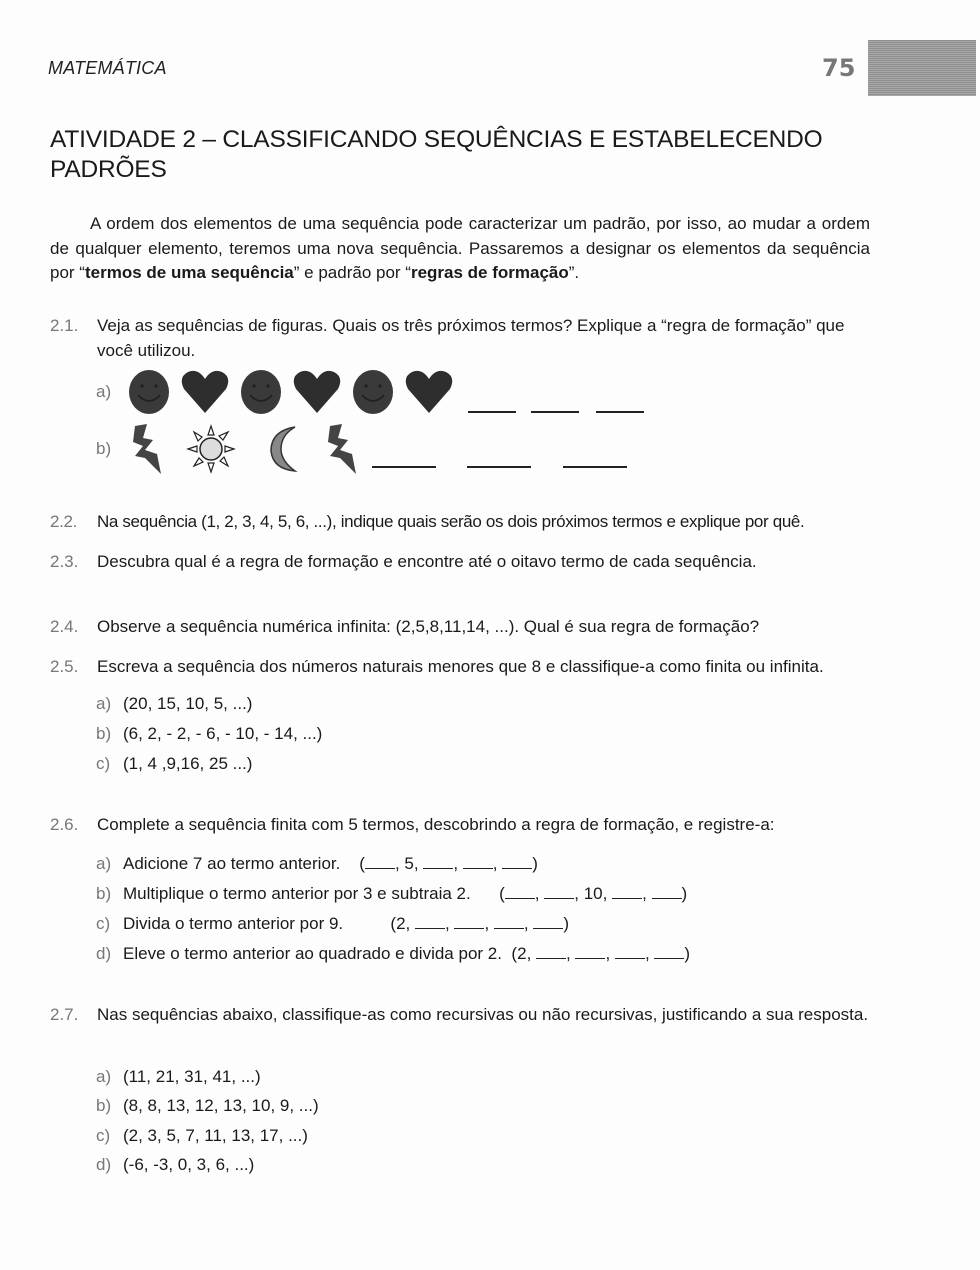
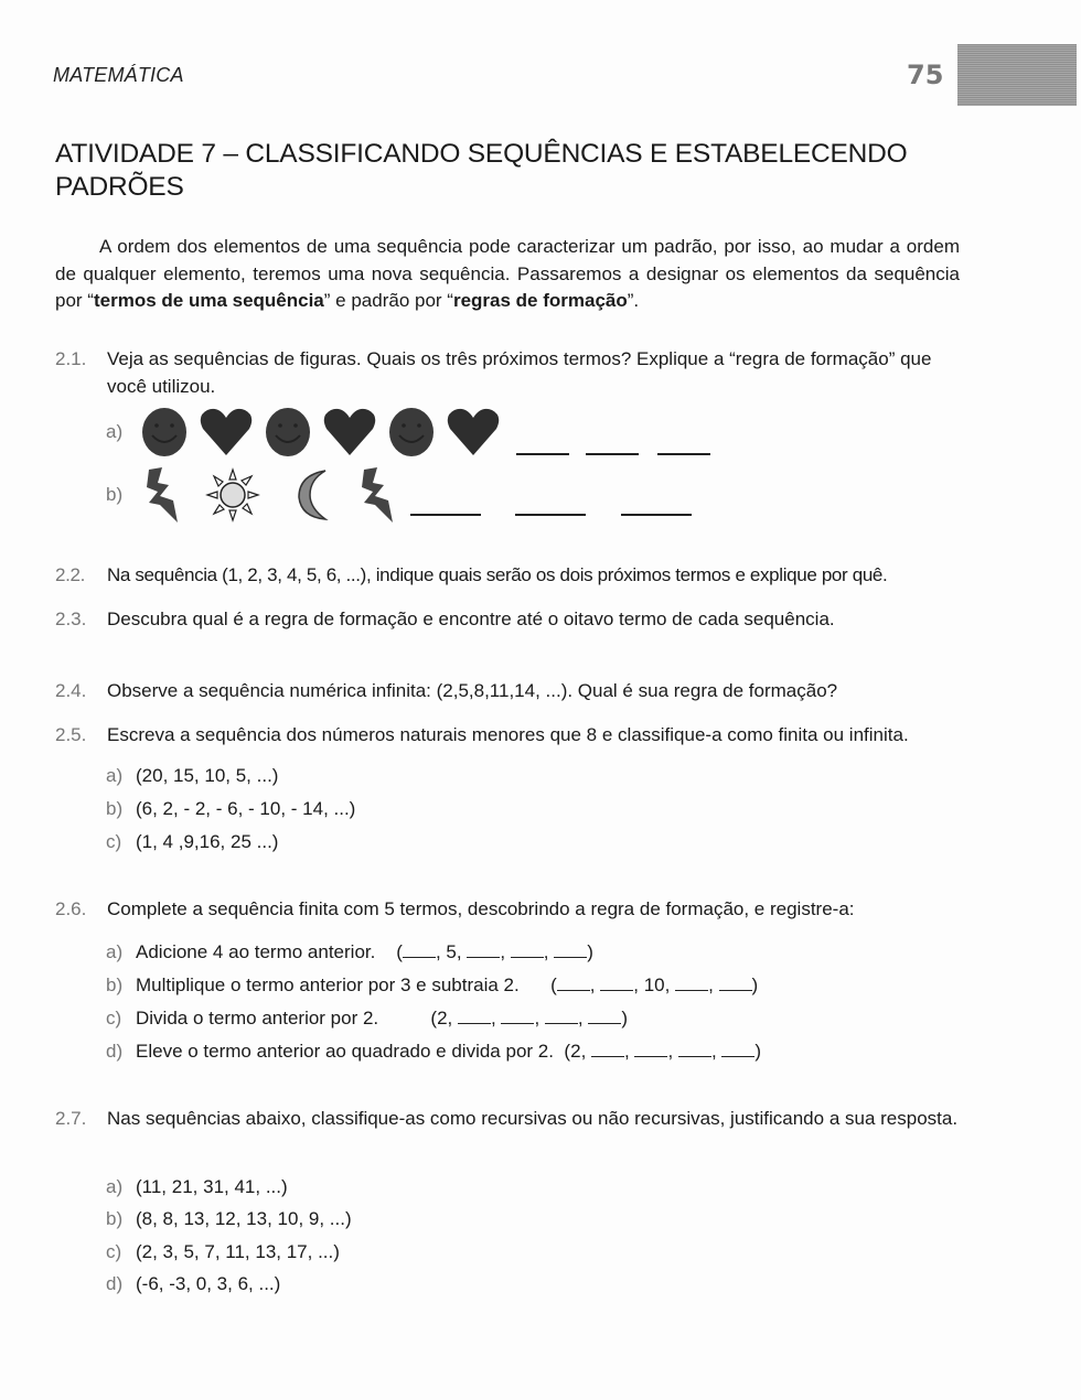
  MATEMÁTICA
  75
- ATIVIDADE 2 – CLASSIFICANDO SEQUÊNCIAS E ESTABELECENDO PADRÕES
+ ATIVIDADE 7 – CLASSIFICANDO SEQUÊNCIAS E ESTABELECENDO PADRÕES
  A ordem dos elementos de uma sequência pode caracterizar um padrão, por isso, ao mudar a ordem de qualquer elemento, teremos uma nova sequência. Passaremos a designar os elementos da sequência por “termos de uma sequência” e padrão por “regras de formação”.
  2.1.
  Veja as sequências de figuras. Quais os três próximos termos? Explique a “regra de formação” que você utilizou.
  a)
  b)
  2.2.
  Na sequência (1, 2, 3, 4, 5, 6, ...), indique quais serão os dois próximos termos e explique por quê.
  2.3.
  Descubra qual é a regra de formação e encontre até o oitavo termo de cada sequência.
  2.4.
  Observe a sequência numérica infinita: (2,5,8,11,14, ...). Qual é sua regra de formação?
  2.5.
  Escreva a sequência dos números naturais menores que 8 e classifique-a como finita ou infinita.
  a) (20, 15, 10, 5, ...)
  b) (6, 2, - 2, - 6, - 10, - 14, ...)
  c) (1, 4 ,9,16, 25 ...)
  2.6.
  Complete a sequência finita com 5 termos, descobrindo a regra de formação, e registre-a:
- a) Adicione 7 ao termo anterior. ( , 5, , , )
+ a) Adicione 4 ao termo anterior. ( , 5, , , )
  b) Multiplique o termo anterior por 3 e subtraia 2. ( , , 10, , )
- c) Divida o termo anterior por 9. (2, , , , )
+ c) Divida o termo anterior por 2. (2, , , , )
  d) Eleve o termo anterior ao quadrado e divida por 2. (2, , , , )
  2.7.
  Nas sequências abaixo, classifique-as como recursivas ou não recursivas, justificando a sua resposta.
  a) (11, 21, 31, 41, ...)
  b) (8, 8, 13, 12, 13, 10, 9, ...)
  c) (2, 3, 5, 7, 11, 13, 17, ...)
  d) (-6, -3, 0, 3, 6, ...)
